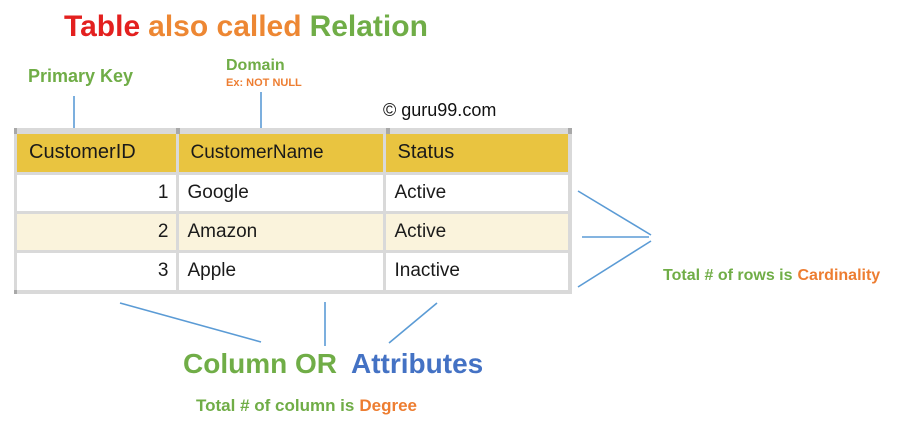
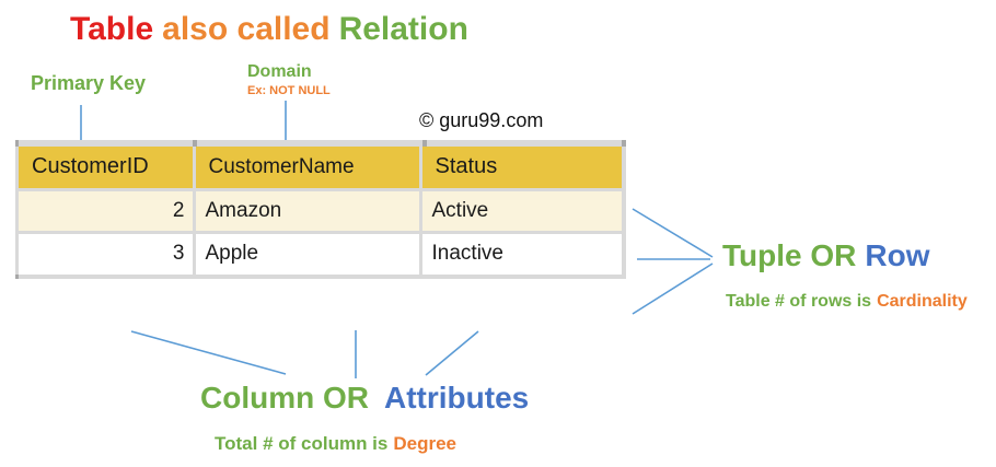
  Table also called Relation
  Primary Key
  Domain
  Ex: NOT NULL
  © guru99.com
  CustomerID	CustomerName	Status
- 1	Google	Active
  2	Amazon	Active
  3	Apple	Inactive
+ Tuple OR Row
- Total # of rows is Cardinality
+ Table # of rows is Cardinality
  Column OR Attributes
  Total # of column is Degree
